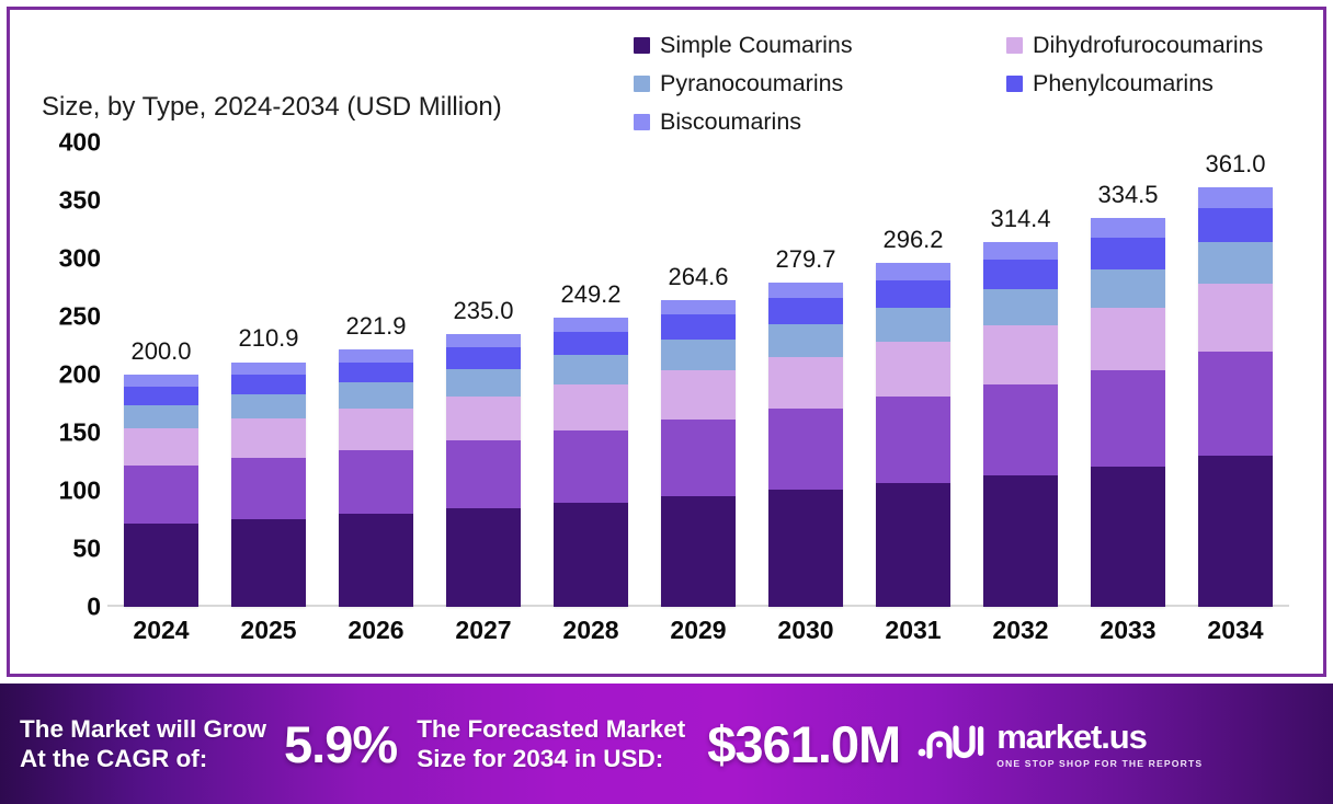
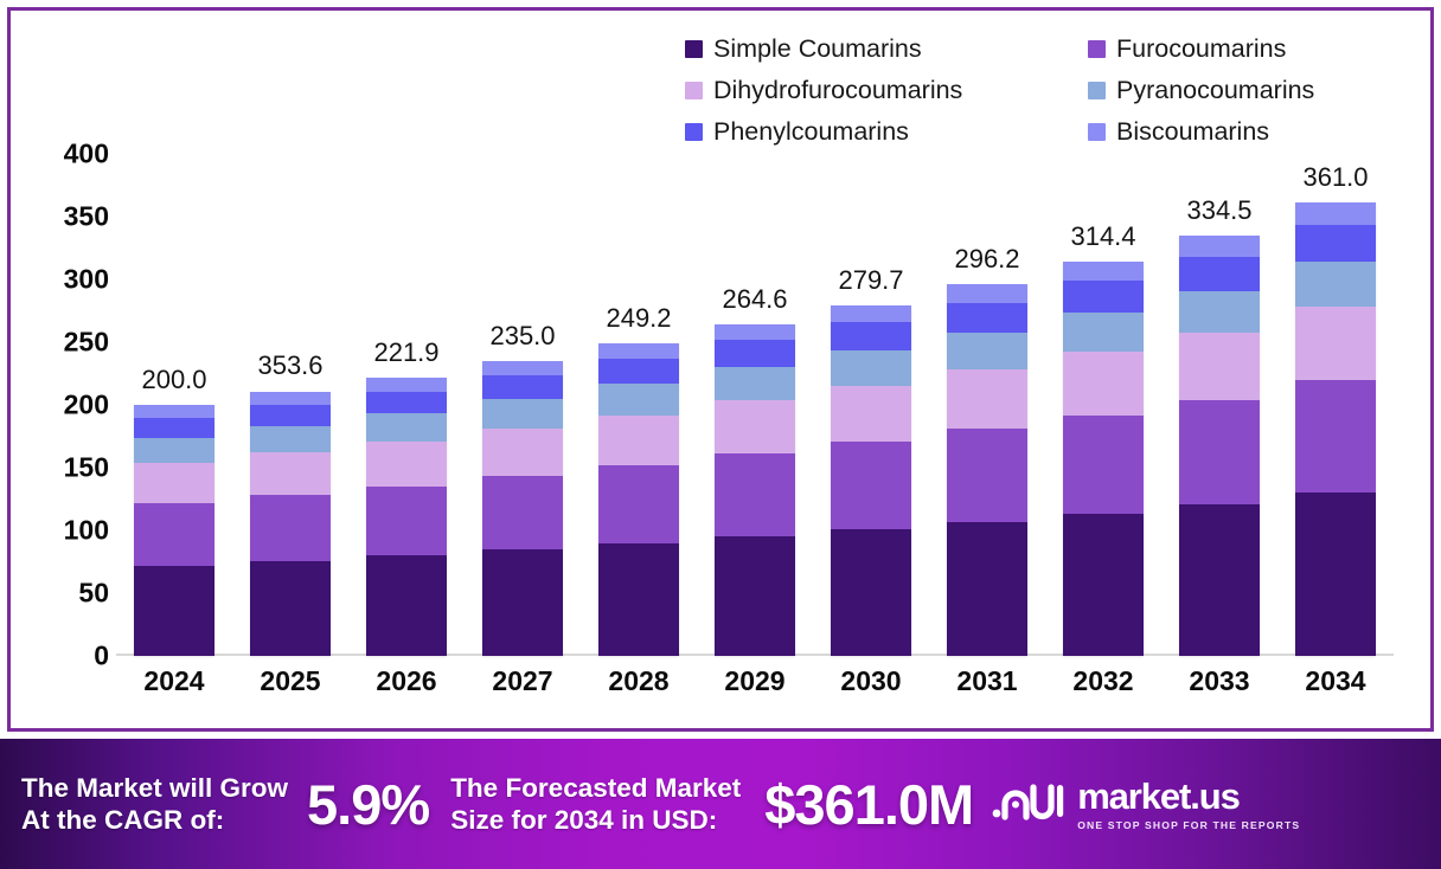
- Size, by Type, 2024-2034 (USD Million)
  Simple Coumarins
+ Furocoumarins
  Dihydrofurocoumarins
  Pyranocoumarins
  Phenylcoumarins
  Biscoumarins
  0
  50
  100
  150
  200
  250
  300
  350
  400
  200.0
- 210.9
+ 353.6
  221.9
  235.0
  249.2
  264.6
  279.7
  296.2
  314.4
  334.5
  361.0
  2024
  2025
  2026
  2027
  2028
  2029
  2030
  2031
  2032
  2033
  2034
  The Market will Grow
  At the CAGR of:
  5.9%
  The Forecasted Market
  Size for 2034 in USD:
  $361.0M
  market.us
  ONE STOP SHOP FOR THE REPORTS
